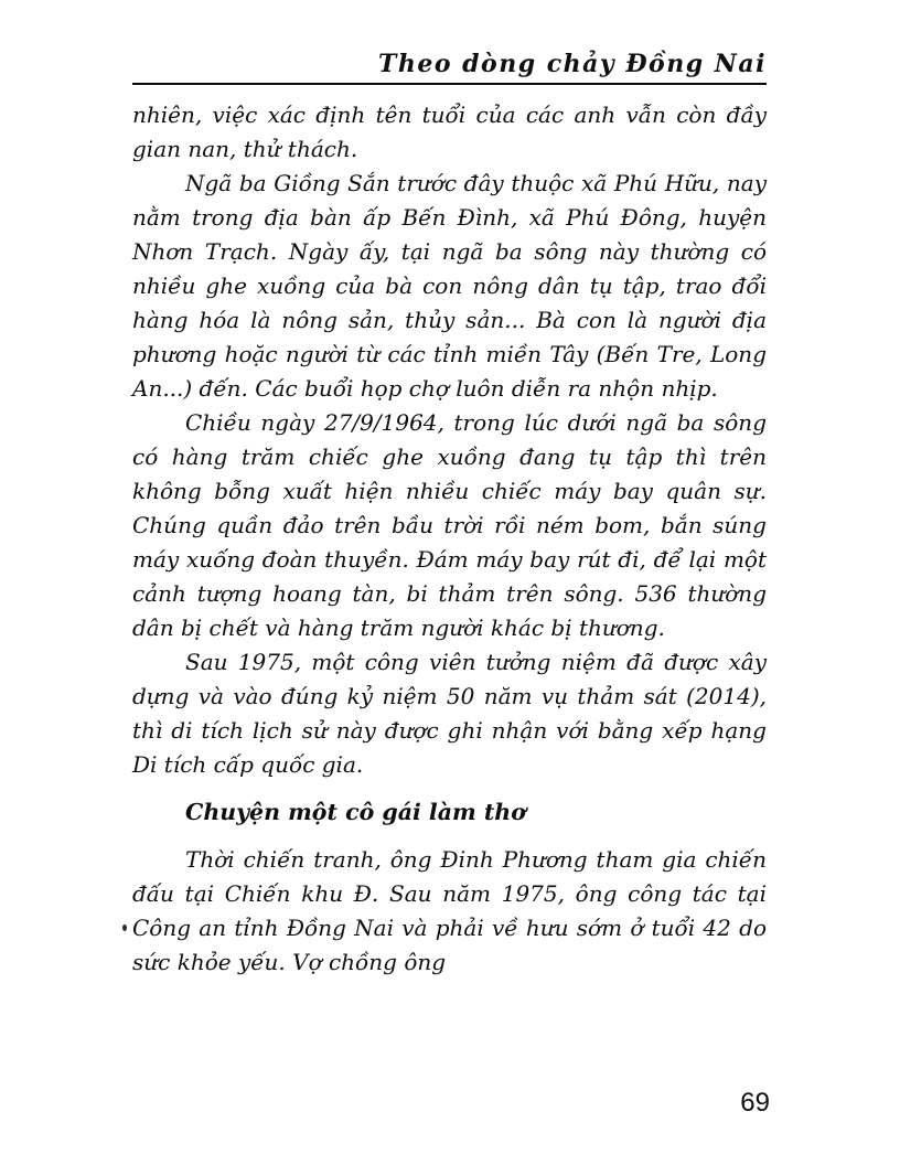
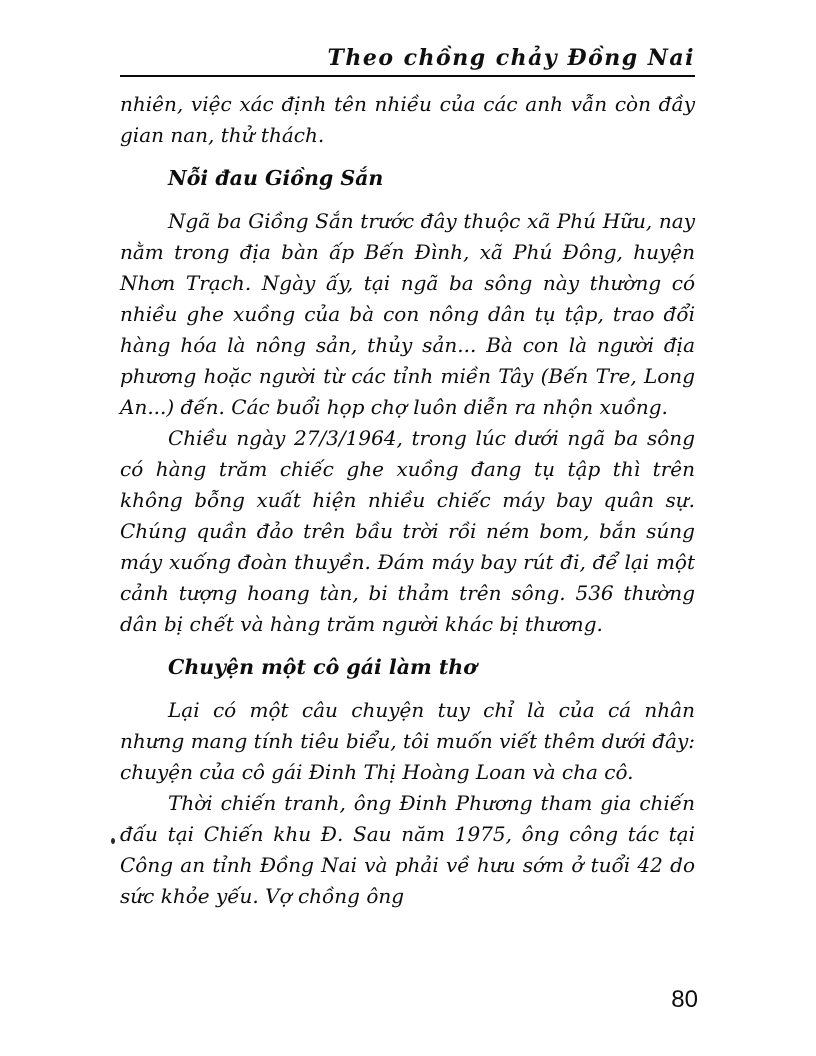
- Theo dòng chảy Đồng Nai
+ Theo chồng chảy Đồng Nai
- nhiên, việc xác định tên tuổi của các anh vẫn còn đầy gian nan, thử thách.
+ nhiên, việc xác định tên nhiều của các anh vẫn còn đầy gian nan, thử thách.
+ Nỗi đau Giồng Sắn
- Ngã ba Giồng Sắn trước đây thuộc xã Phú Hữu, nay nằm trong địa bàn ấp Bến Đình, xã Phú Đông, huyện Nhơn Trạch. Ngày ấy, tại ngã ba sông này thường có nhiều ghe xuồng của bà con nông dân tụ tập, trao đổi hàng hóa là nông sản, thủy sản... Bà con là người địa phương hoặc người từ các tỉnh miền Tây (Bến Tre, Long An...) đến. Các buổi họp chợ luôn diễn ra nhộn nhịp.
+ Ngã ba Giồng Sắn trước đây thuộc xã Phú Hữu, nay nằm trong địa bàn ấp Bến Đình, xã Phú Đông, huyện Nhơn Trạch. Ngày ấy, tại ngã ba sông này thường có nhiều ghe xuồng của bà con nông dân tụ tập, trao đổi hàng hóa là nông sản, thủy sản... Bà con là người địa phương hoặc người từ các tỉnh miền Tây (Bến Tre, Long An...) đến. Các buổi họp chợ luôn diễn ra nhộn xuồng.
- Chiều ngày 27/9/1964, trong lúc dưới ngã ba sông có hàng trăm chiếc ghe xuồng đang tụ tập thì trên không bỗng xuất hiện nhiều chiếc máy bay quân sự. Chúng quần đảo trên bầu trời rồi ném bom, bắn súng máy xuống đoàn thuyền. Đám máy bay rút đi, để lại một cảnh tượng hoang tàn, bi thảm trên sông. 536 thường dân bị chết và hàng trăm người khác bị thương.
+ Chiều ngày 27/3/1964, trong lúc dưới ngã ba sông có hàng trăm chiếc ghe xuồng đang tụ tập thì trên không bỗng xuất hiện nhiều chiếc máy bay quân sự. Chúng quần đảo trên bầu trời rồi ném bom, bắn súng máy xuống đoàn thuyền. Đám máy bay rút đi, để lại một cảnh tượng hoang tàn, bi thảm trên sông. 536 thường dân bị chết và hàng trăm người khác bị thương.
- Sau 1975, một công viên tưởng niệm đã được xây dựng và vào đúng kỷ niệm 50 năm vụ thảm sát (2014), thì di tích lịch sử này được ghi nhận với bằng xếp hạng Di tích cấp quốc gia.
  Chuyện một cô gái làm thơ
+ Lại có một câu chuyện tuy chỉ là của cá nhân nhưng mang tính tiêu biểu, tôi muốn viết thêm dưới đây: chuyện của cô gái Đinh Thị Hoàng Loan và cha cô.
  Thời chiến tranh, ông Đinh Phương tham gia chiến đấu tại Chiến khu Đ. Sau năm 1975, ông công tác tại Công an tỉnh Đồng Nai và phải về hưu sớm ở tuổi 42 do sức khỏe yếu. Vợ chồng ông
- 69
+ 80
